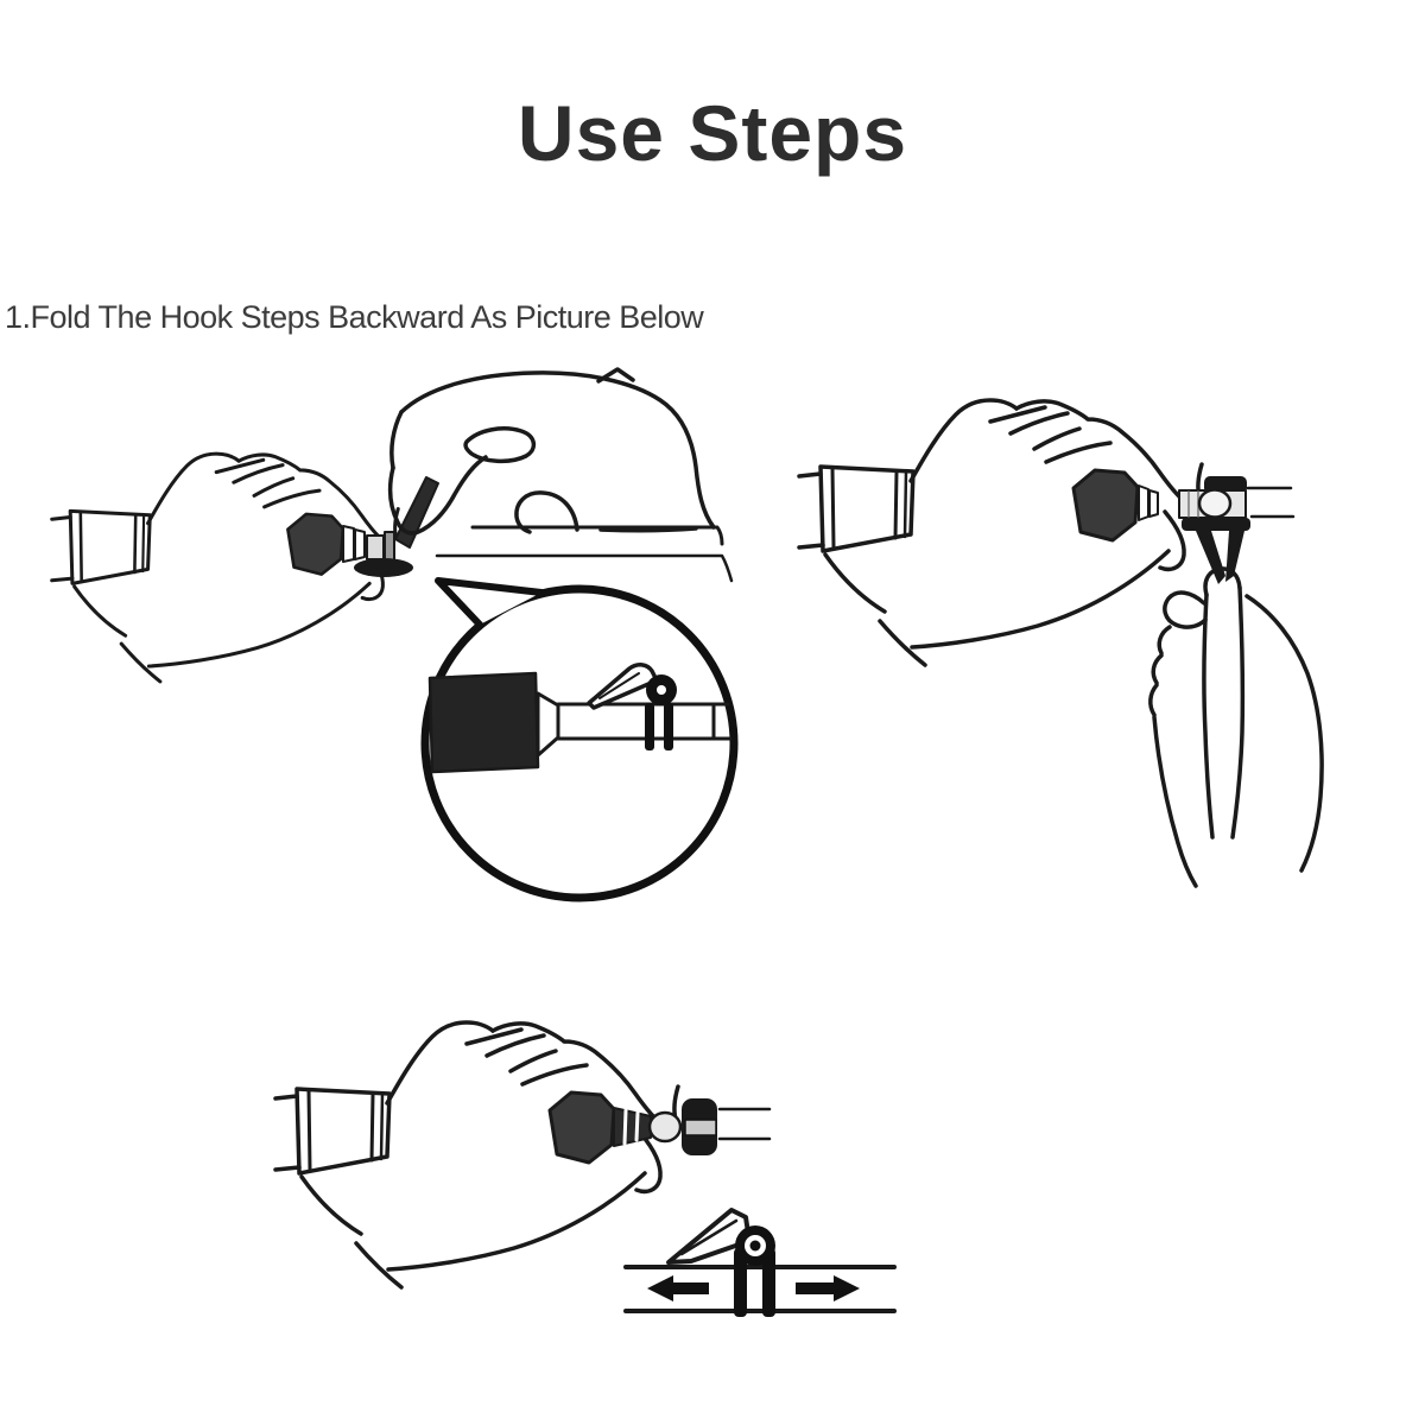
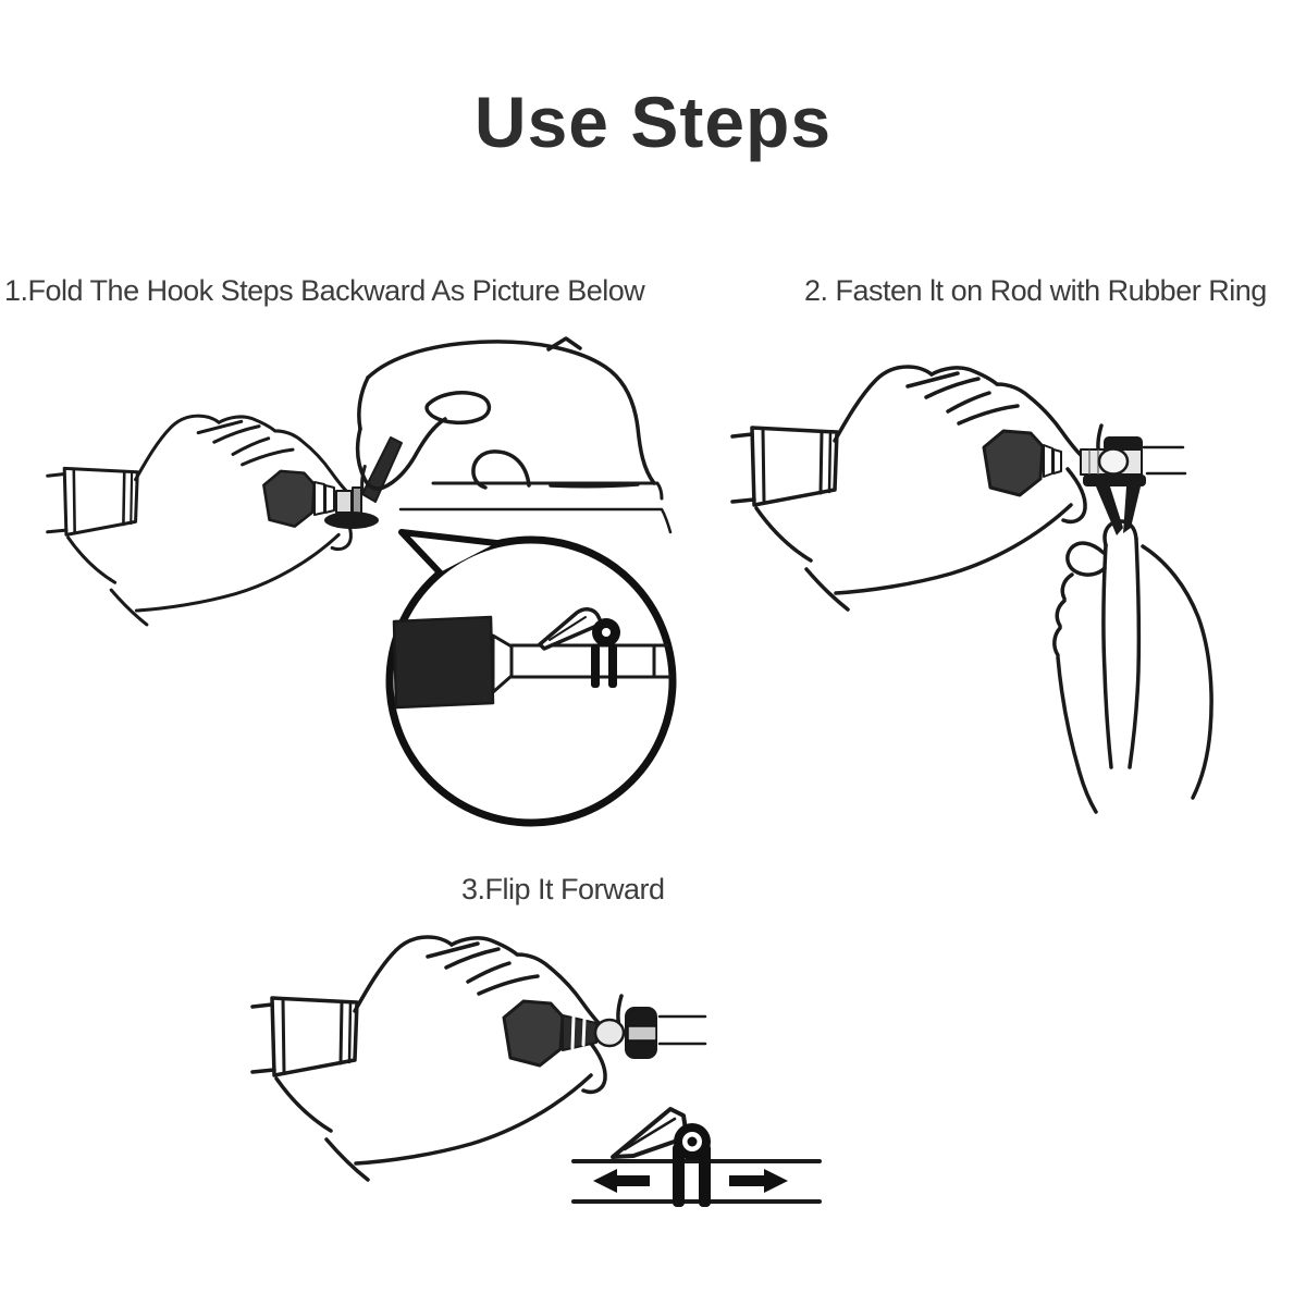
  Use Steps
  1.Fold The Hook Steps Backward As Picture Below
+ 2. Fasten lt on Rod with Rubber Ring
+ 3.Flip It Forward
